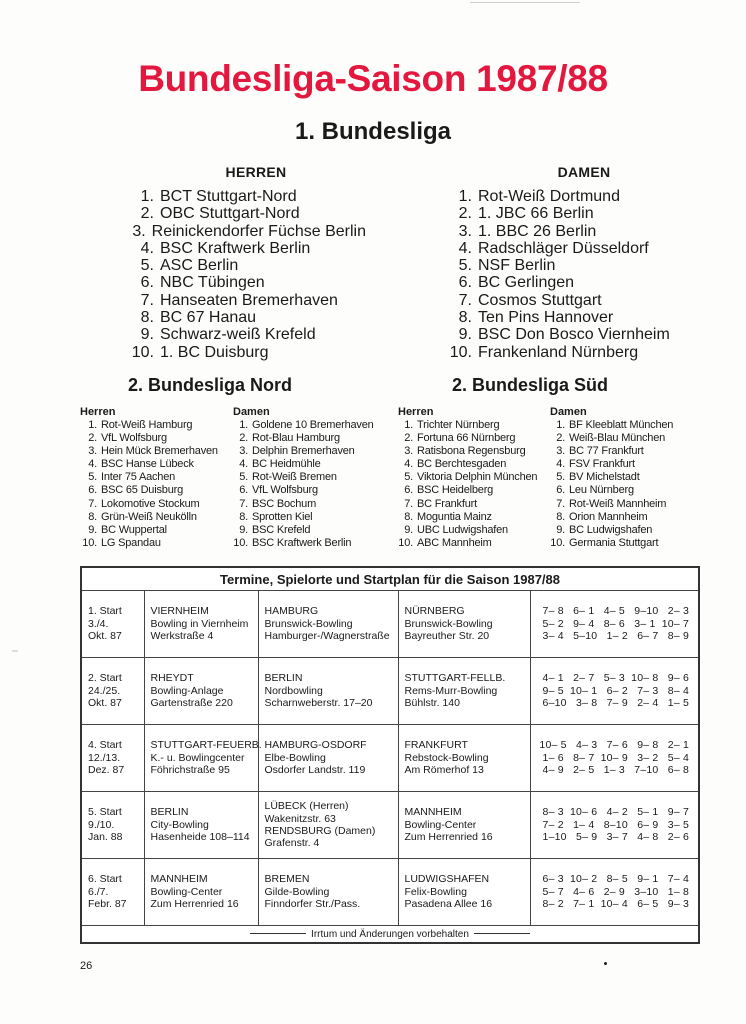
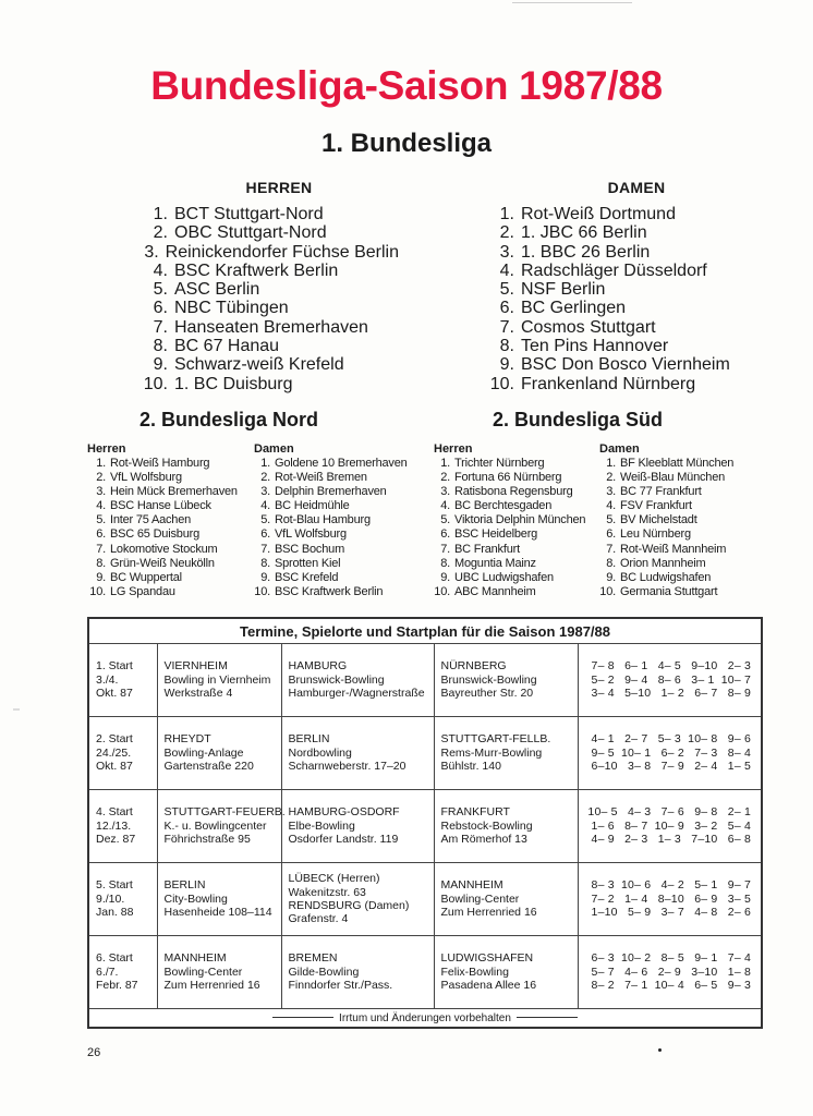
  Bundesliga-Saison 1987/88
  1. Bundesliga
  HERREN
  1.
  BCT Stuttgart-Nord
  2.
  OBC Stuttgart-Nord
  3.
  Reinickendorfer Füchse Berlin
  4.
  BSC Kraftwerk Berlin
  5.
  ASC Berlin
  6.
  NBC Tübingen
  7.
  Hanseaten Bremerhaven
  8.
  BC 67 Hanau
  9.
  Schwarz-weiß Krefeld
  10.
  1. BC Duisburg
  DAMEN
  1.
  Rot-Weiß Dortmund
  2.
  1. JBC 66 Berlin
  3.
  1. BBC 26 Berlin
  4.
  Radschläger Düsseldorf
  5.
  NSF Berlin
  6.
  BC Gerlingen
  7.
  Cosmos Stuttgart
  8.
  Ten Pins Hannover
  9.
  BSC Don Bosco Viernheim
  10.
  Frankenland Nürnberg
  2. Bundesliga Nord
  2. Bundesliga Süd
  Herren
  1.
  Rot-Weiß Hamburg
  2.
  VfL Wolfsburg
  3.
  Hein Mück Bremerhaven
  4.
  BSC Hanse Lübeck
  5.
  Inter 75 Aachen
  6.
  BSC 65 Duisburg
  7.
  Lokomotive Stockum
  8.
  Grün-Weiß Neukölln
  9.
  BC Wuppertal
  10.
  LG Spandau
  Damen
  1.
  Goldene 10 Bremerhaven
  2.
- Rot-Blau Hamburg
+ Rot-Weiß Bremen
  3.
  Delphin Bremerhaven
  4.
  BC Heidmühle
  5.
- Rot-Weiß Bremen
+ Rot-Blau Hamburg
  6.
  VfL Wolfsburg
  7.
  BSC Bochum
  8.
  Sprotten Kiel
  9.
  BSC Krefeld
  10.
  BSC Kraftwerk Berlin
  Herren
  1.
  Trichter Nürnberg
  2.
  Fortuna 66 Nürnberg
  3.
  Ratisbona Regensburg
  4.
  BC Berchtesgaden
  5.
  Viktoria Delphin München
  6.
  BSC Heidelberg
  7.
  BC Frankfurt
  8.
  Moguntia Mainz
  9.
  UBC Ludwigshafen
  10.
  ABC Mannheim
  Damen
  1.
  BF Kleeblatt München
  2.
  Weiß-Blau München
  3.
  BC 77 Frankfurt
  4.
  FSV Frankfurt
  5.
  BV Michelstadt
  6.
  Leu Nürnberg
  7.
  Rot-Weiß Mannheim
  8.
  Orion Mannheim
  9.
  BC Ludwigshafen
  10.
  Germania Stuttgart
  Termine, Spielorte und Startplan für die Saison 1987/88
  1. Start3./4.Okt. 87	VIERNHEIMBowling in ViernheimWerkstraße 4	HAMBURGBrunswick-BowlingHamburger-/Wagnerstraße	NÜRNBERGBrunswick-BowlingBayreuther Str. 20	7– 8 6– 1 4– 5 9–10 2– 3 5– 2 9– 4 8– 6 3– 1 10– 7 3– 4 5–10 1– 2 6– 7 8– 9
  2. Start24./25.Okt. 87	RHEYDTBowling-AnlageGartenstraße 220	BERLINNordbowlingScharnweberstr. 17–20	STUTTGART-FELLB.Rems-Murr-BowlingBühlstr. 140	4– 1 2– 7 5– 3 10– 8 9– 6 9– 5 10– 1 6– 2 7– 3 8– 4 6–10 3– 8 7– 9 2– 4 1– 5
- 4. Start12./13.Dez. 87	STUTTGART-FEUERB.K.- u. BowlingcenterFöhrichstraße 95	HAMBURG-OSDORFElbe-BowlingOsdorfer Landstr. 119	FRANKFURTRebstock-BowlingAm Römerhof 13	10– 5 4– 3 7– 6 9– 8 2– 1 1– 6 8– 7 10– 9 3– 2 5– 4 4– 9 2– 5 1– 3 7–10 6– 8
+ 4. Start12./13.Dez. 87	STUTTGART-FEUERB.K.- u. BowlingcenterFöhrichstraße 95	HAMBURG-OSDORFElbe-BowlingOsdorfer Landstr. 119	FRANKFURTRebstock-BowlingAm Römerhof 13	10– 5 4– 3 7– 6 9– 8 2– 1 1– 6 8– 7 10– 9 3– 2 5– 4 4– 9 2– 3 1– 3 7–10 6– 8
  5. Start9./10.Jan. 88	BERLINCity-BowlingHasenheide 108–114	LÜBECK (Herren)Wakenitzstr. 63RENDSBURG (Damen)Grafenstr. 4	MANNHEIMBowling-CenterZum Herrenried 16	8– 3 10– 6 4– 2 5– 1 9– 7 7– 2 1– 4 8–10 6– 9 3– 5 1–10 5– 9 3– 7 4– 8 2– 6
  6. Start6./7.Febr. 87	MANNHEIMBowling-CenterZum Herrenried 16	BREMENGilde-BowlingFinndorfer Str./Pass.	LUDWIGSHAFENFelix-BowlingPasadena Allee 16	6– 3 10– 2 8– 5 9– 1 7– 4 5– 7 4– 6 2– 9 3–10 1– 8 8– 2 7– 1 10– 4 6– 5 9– 3
  Irrtum und Änderungen vorbehalten
  26
